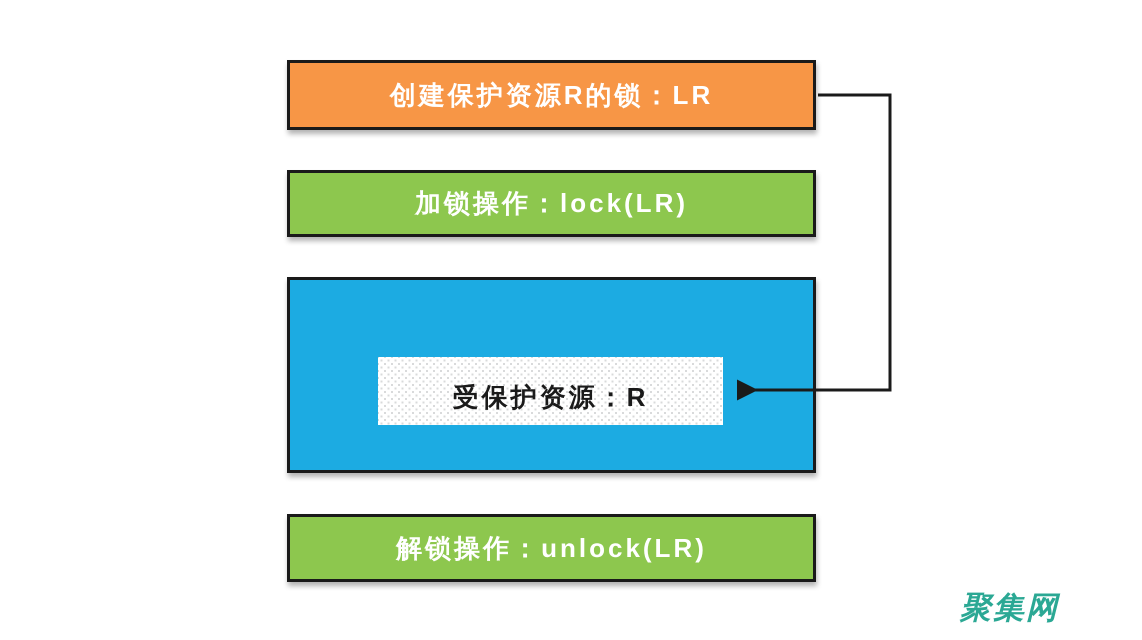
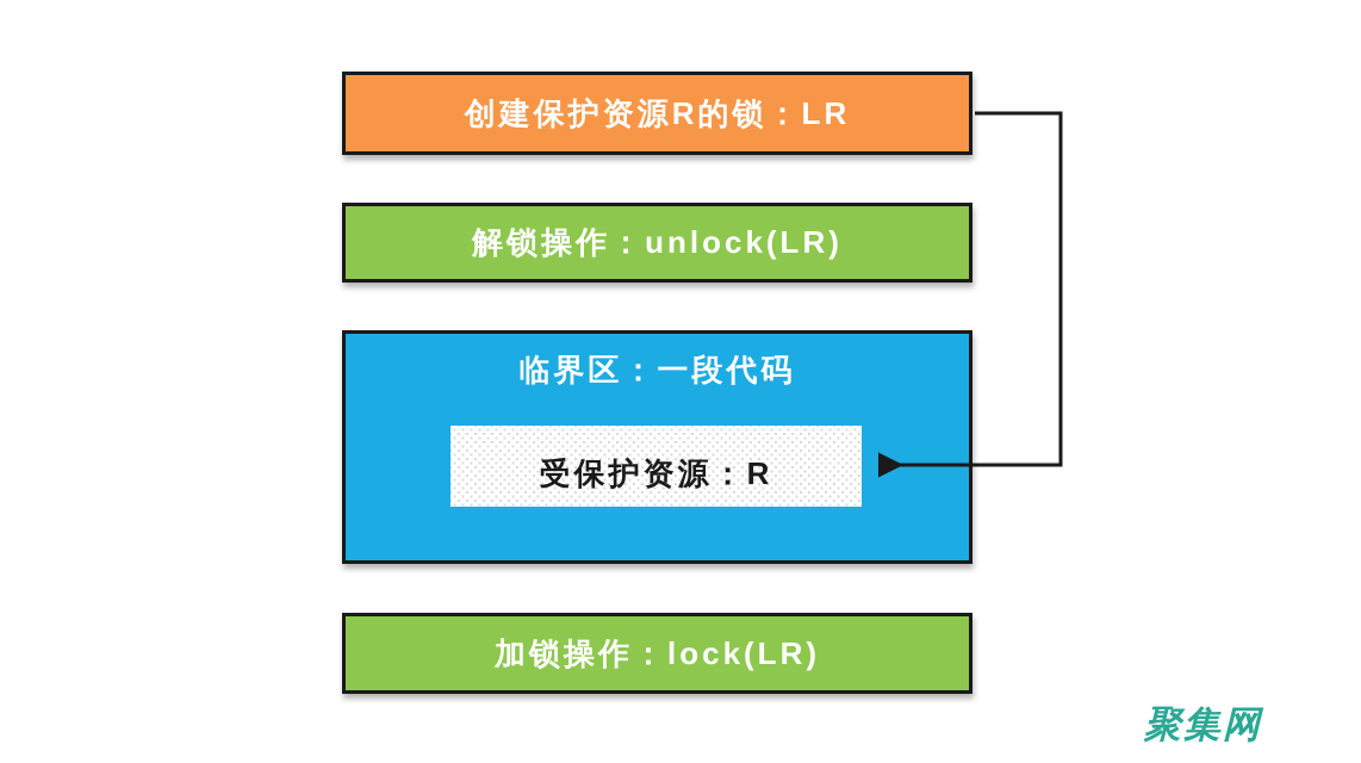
  创建保护资源R的锁：LR
- 加锁操作：lock(LR)
+ 解锁操作：unlock(LR)
+ 临界区：一段代码
  受保护资源：R
- 解锁操作：unlock(LR)
+ 加锁操作：lock(LR)
  聚集网
